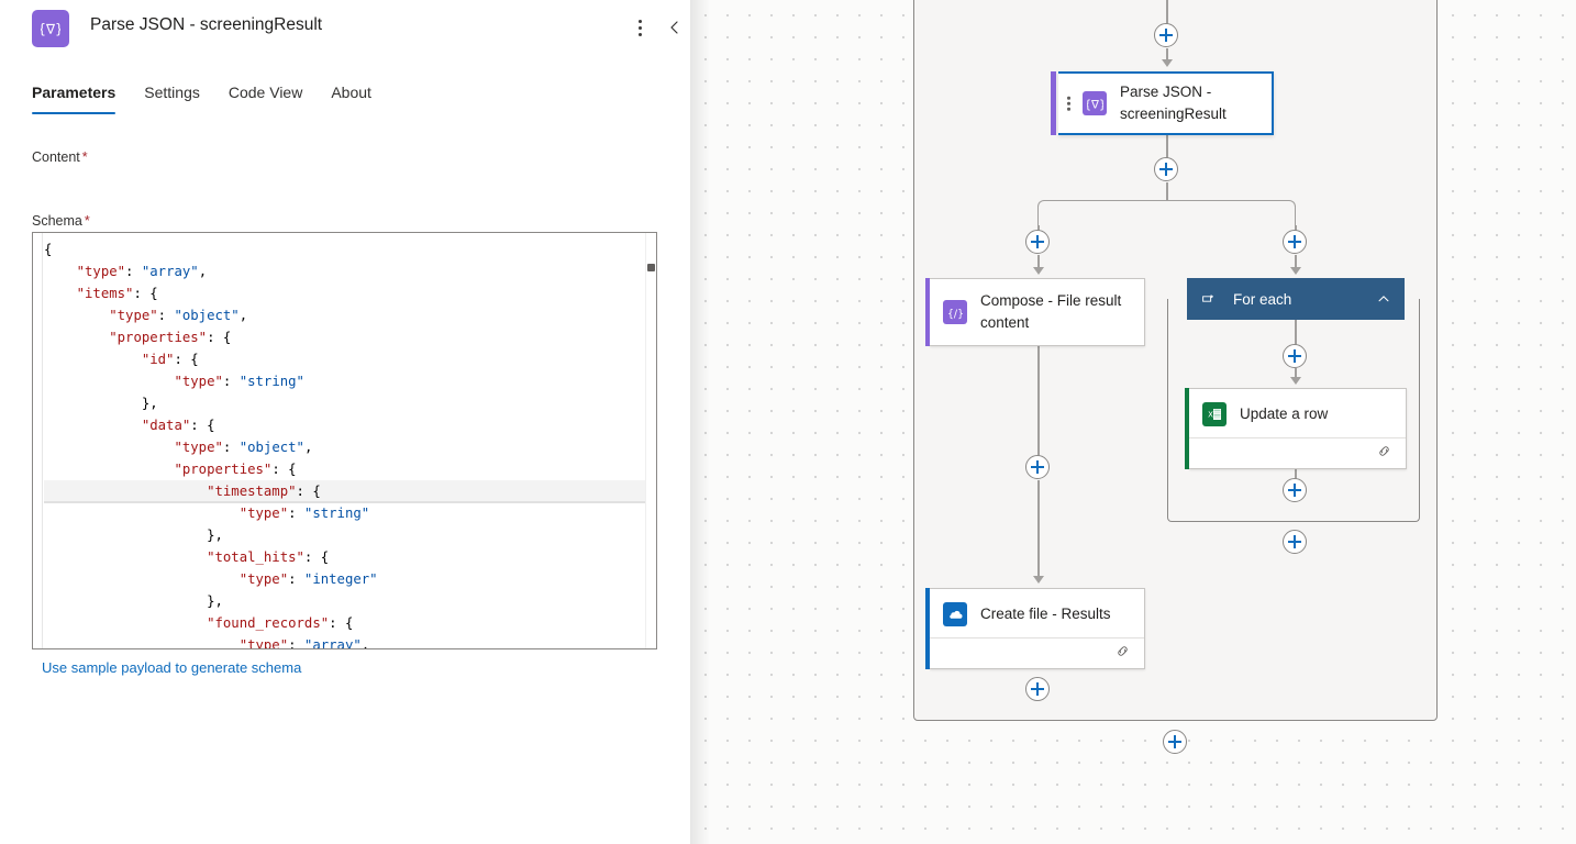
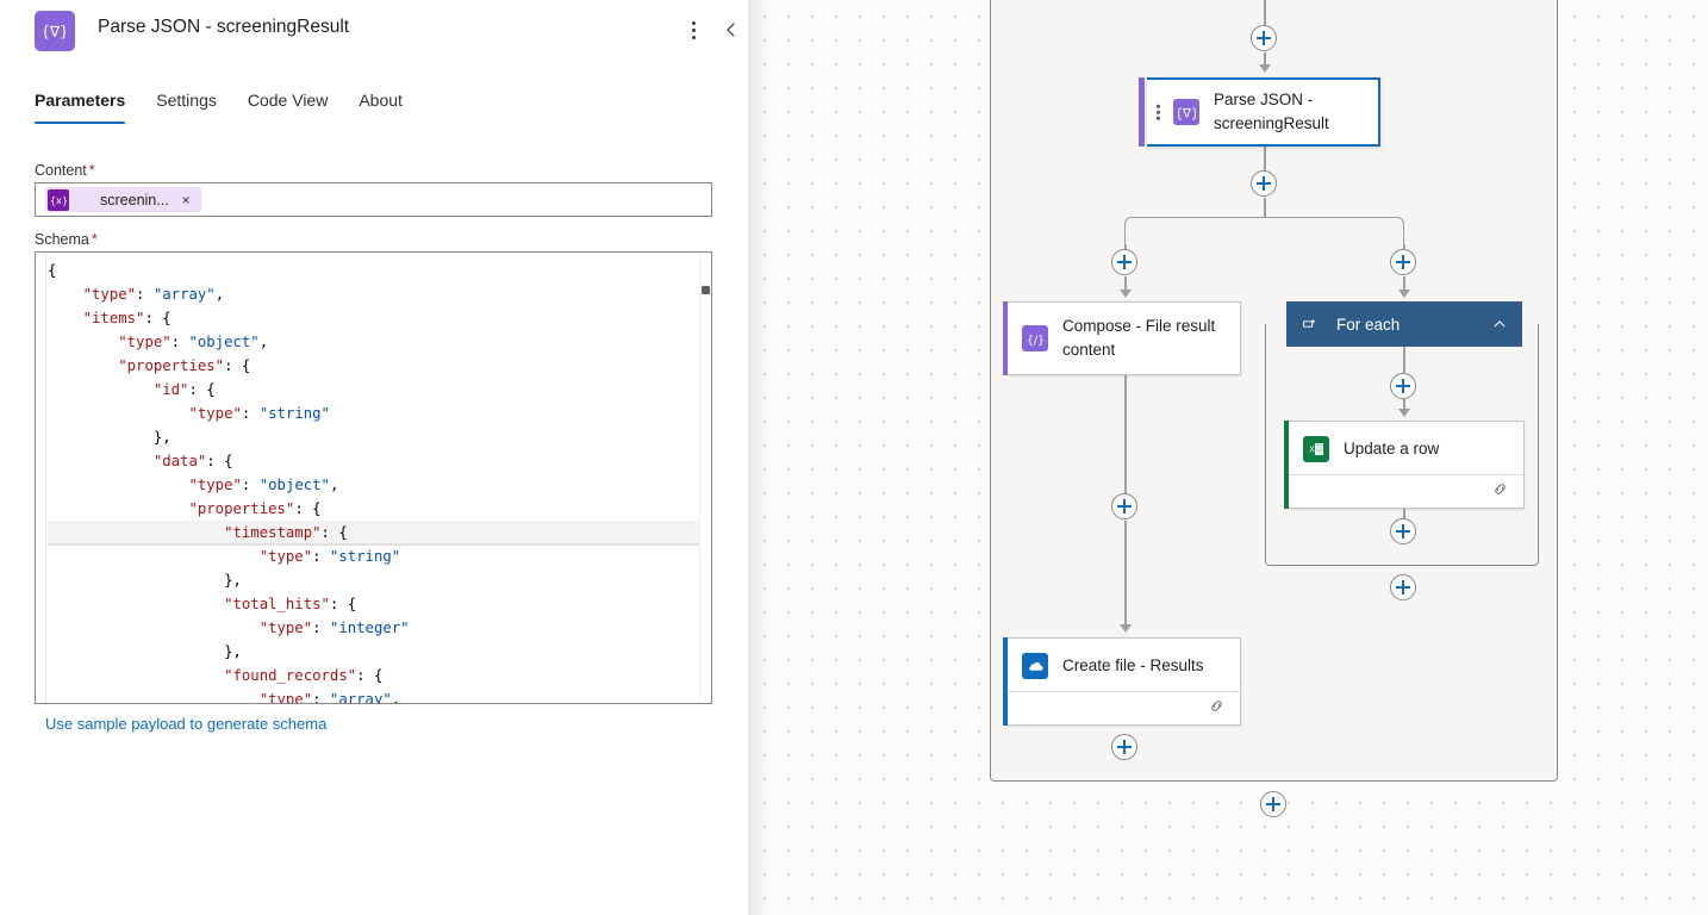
  {∇}
  Parse JSON -
  screeningResult
  {/}
  Compose - File result
  content
  For each
  X
  Update a row
  Create file - Results
  {∇}
  Parse JSON - screeningResult
  Parameters
  Settings
  Code View
  About
  Content *
+ {x}
+ screenin...
+ ×
  Schema *
  {
  "type": "array",
  "items": {
  "type": "object",
  "properties": {
  "id": {
  "type": "string"
  },
  "data": {
  "type": "object",
  "properties": {
  "timestamp": {
  "type": "string"
  },
  "total_hits": {
  "type": "integer"
  },
  "found_records": {
  "type": "array",
  Use sample payload to generate schema
